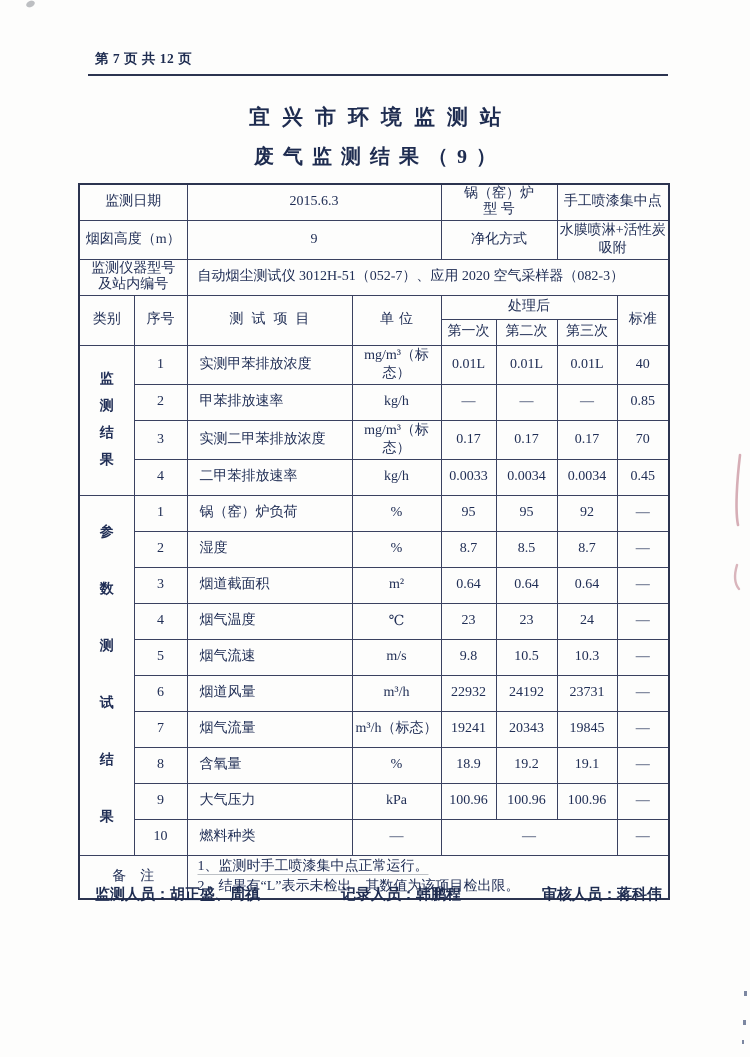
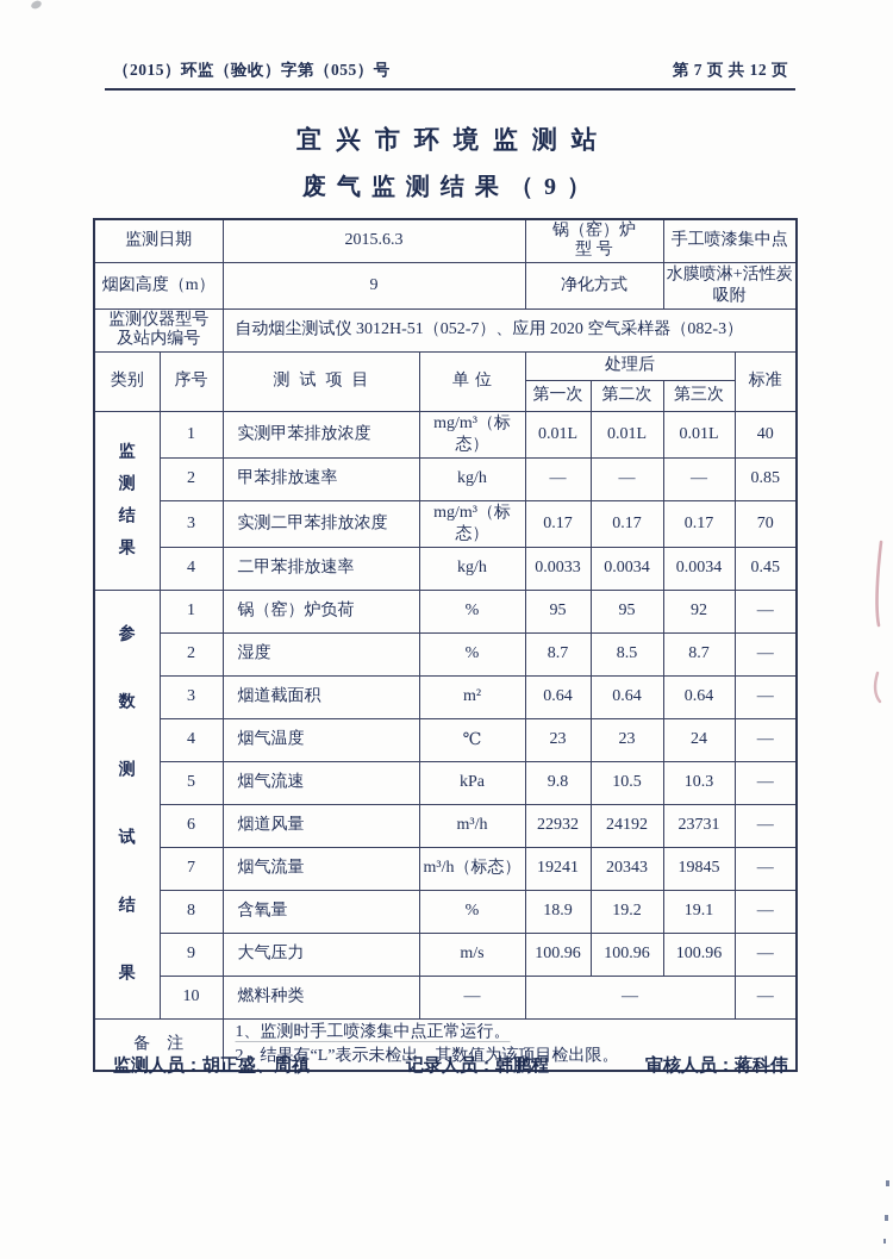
+ （2015）环监（验收）字第（055）号
  第 7 页 共 12 页
  宜兴市环境监测站
  废气监测结果（9）
  监测日期	2015.6.3	锅（窑）炉 型 号	手工喷漆集中点
  烟囱高度（m）	9	净化方式	水膜喷淋+活性炭吸附
  监测仪器型号 及站内编号	自动烟尘测试仪 3012H-51（052-7）、应用 2020 空气采样器（082-3）
  类别	序号	测试项目	单位	处理后	标准
  第一次	第二次	第三次
  监测结果	1	实测甲苯排放浓度	mg/m³（标态）	0.01L	0.01L	0.01L	40
  2	甲苯排放速率	kg/h	—	—	—	0.85
  3	实测二甲苯排放浓度	mg/m³（标态）	0.17	0.17	0.17	70
  4	二甲苯排放速率	kg/h	0.0033	0.0034	0.0034	0.45
  参数测试结果	1	锅（窑）炉负荷	%	95	95	92	—
  2	湿度	%	8.7	8.5	8.7	—
  3	烟道截面积	m²	0.64	0.64	0.64	—
  4	烟气温度	℃	23	23	24	—
- 5	烟气流速	m/s	9.8	10.5	10.3	—
+ 5	烟气流速	kPa	9.8	10.5	10.3	—
  6	烟道风量	m³/h	22932	24192	23731	—
  7	烟气流量	m³/h（标态）	19241	20343	19845	—
  8	含氧量	%	18.9	19.2	19.1	—
- 9	大气压力	kPa	100.96	100.96	100.96	—
+ 9	大气压力	m/s	100.96	100.96	100.96	—
  10	燃料种类	—	—	—
  备 注	1、监测时手工喷漆集中点正常运行。 2、结果有“L”表示未检出，其数值为该项目检出限。
  监测人员：胡正盛、周禛
  记录人员：韩鹏程
  审核人员：蒋科伟
